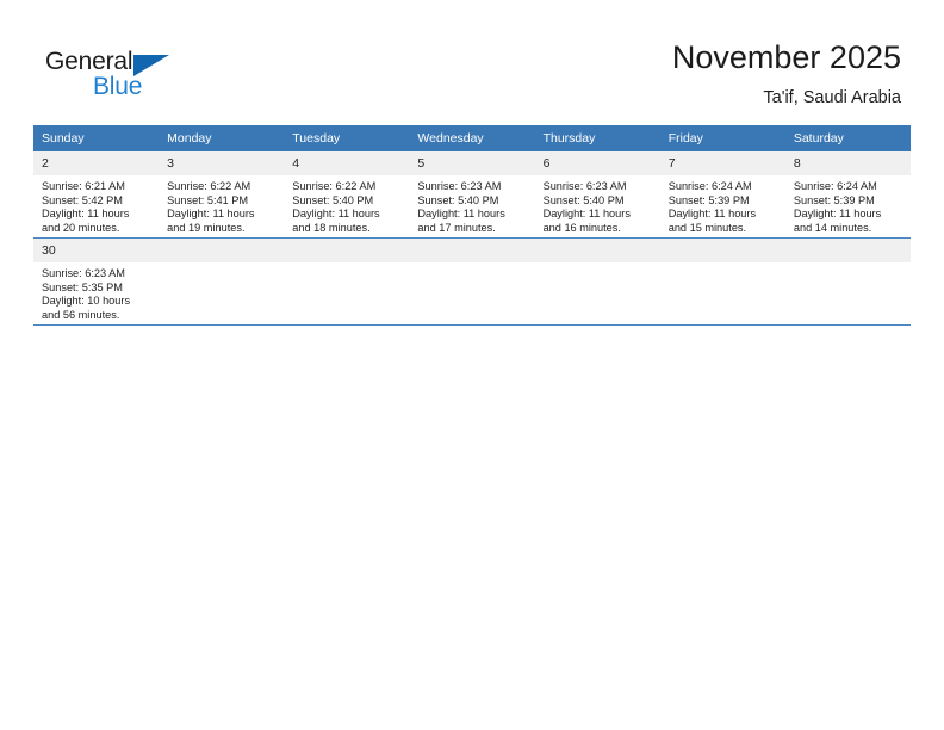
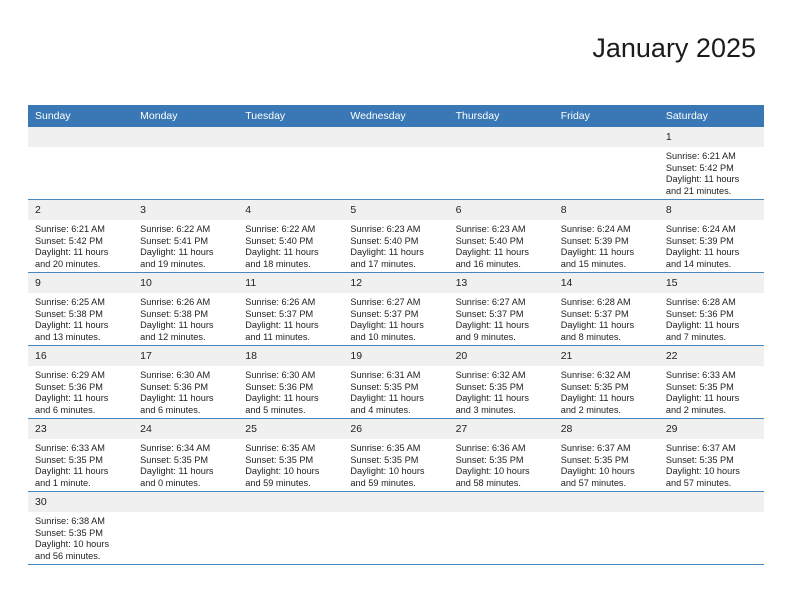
- General
- Blue
- November 2025
+ January 2025
- Ta'if, Saudi Arabia
  Sunday	Monday	Tuesday	Wednesday	Thursday	Friday	Saturday
+ 						1Sunrise: 6:21 AMSunset: 5:42 PMDaylight: 11 hoursand 21 minutes.
- 2Sunrise: 6:21 AMSunset: 5:42 PMDaylight: 11 hoursand 20 minutes.	3Sunrise: 6:22 AMSunset: 5:41 PMDaylight: 11 hoursand 19 minutes.	4Sunrise: 6:22 AMSunset: 5:40 PMDaylight: 11 hoursand 18 minutes.	5Sunrise: 6:23 AMSunset: 5:40 PMDaylight: 11 hoursand 17 minutes.	6Sunrise: 6:23 AMSunset: 5:40 PMDaylight: 11 hoursand 16 minutes.	7Sunrise: 6:24 AMSunset: 5:39 PMDaylight: 11 hoursand 15 minutes.	8Sunrise: 6:24 AMSunset: 5:39 PMDaylight: 11 hoursand 14 minutes.
+ 2Sunrise: 6:21 AMSunset: 5:42 PMDaylight: 11 hoursand 20 minutes.	3Sunrise: 6:22 AMSunset: 5:41 PMDaylight: 11 hoursand 19 minutes.	4Sunrise: 6:22 AMSunset: 5:40 PMDaylight: 11 hoursand 18 minutes.	5Sunrise: 6:23 AMSunset: 5:40 PMDaylight: 11 hoursand 17 minutes.	6Sunrise: 6:23 AMSunset: 5:40 PMDaylight: 11 hoursand 16 minutes.	8Sunrise: 6:24 AMSunset: 5:39 PMDaylight: 11 hoursand 15 minutes.	8Sunrise: 6:24 AMSunset: 5:39 PMDaylight: 11 hoursand 14 minutes.
+ 9Sunrise: 6:25 AMSunset: 5:38 PMDaylight: 11 hoursand 13 minutes.	10Sunrise: 6:26 AMSunset: 5:38 PMDaylight: 11 hoursand 12 minutes.	11Sunrise: 6:26 AMSunset: 5:37 PMDaylight: 11 hoursand 11 minutes.	12Sunrise: 6:27 AMSunset: 5:37 PMDaylight: 11 hoursand 10 minutes.	13Sunrise: 6:27 AMSunset: 5:37 PMDaylight: 11 hoursand 9 minutes.	14Sunrise: 6:28 AMSunset: 5:37 PMDaylight: 11 hoursand 8 minutes.	15Sunrise: 6:28 AMSunset: 5:36 PMDaylight: 11 hoursand 7 minutes.
+ 16Sunrise: 6:29 AMSunset: 5:36 PMDaylight: 11 hoursand 6 minutes.	17Sunrise: 6:30 AMSunset: 5:36 PMDaylight: 11 hoursand 6 minutes.	18Sunrise: 6:30 AMSunset: 5:36 PMDaylight: 11 hoursand 5 minutes.	19Sunrise: 6:31 AMSunset: 5:35 PMDaylight: 11 hoursand 4 minutes.	20Sunrise: 6:32 AMSunset: 5:35 PMDaylight: 11 hoursand 3 minutes.	21Sunrise: 6:32 AMSunset: 5:35 PMDaylight: 11 hoursand 2 minutes.	22Sunrise: 6:33 AMSunset: 5:35 PMDaylight: 11 hoursand 2 minutes.
+ 23Sunrise: 6:33 AMSunset: 5:35 PMDaylight: 11 hoursand 1 minute.	24Sunrise: 6:34 AMSunset: 5:35 PMDaylight: 11 hoursand 0 minutes.	25Sunrise: 6:35 AMSunset: 5:35 PMDaylight: 10 hoursand 59 minutes.	26Sunrise: 6:35 AMSunset: 5:35 PMDaylight: 10 hoursand 59 minutes.	27Sunrise: 6:36 AMSunset: 5:35 PMDaylight: 10 hoursand 58 minutes.	28Sunrise: 6:37 AMSunset: 5:35 PMDaylight: 10 hoursand 57 minutes.	29Sunrise: 6:37 AMSunset: 5:35 PMDaylight: 10 hoursand 57 minutes.
- 30Sunrise: 6:23 AMSunset: 5:35 PMDaylight: 10 hoursand 56 minutes.
+ 30Sunrise: 6:38 AMSunset: 5:35 PMDaylight: 10 hoursand 56 minutes.
